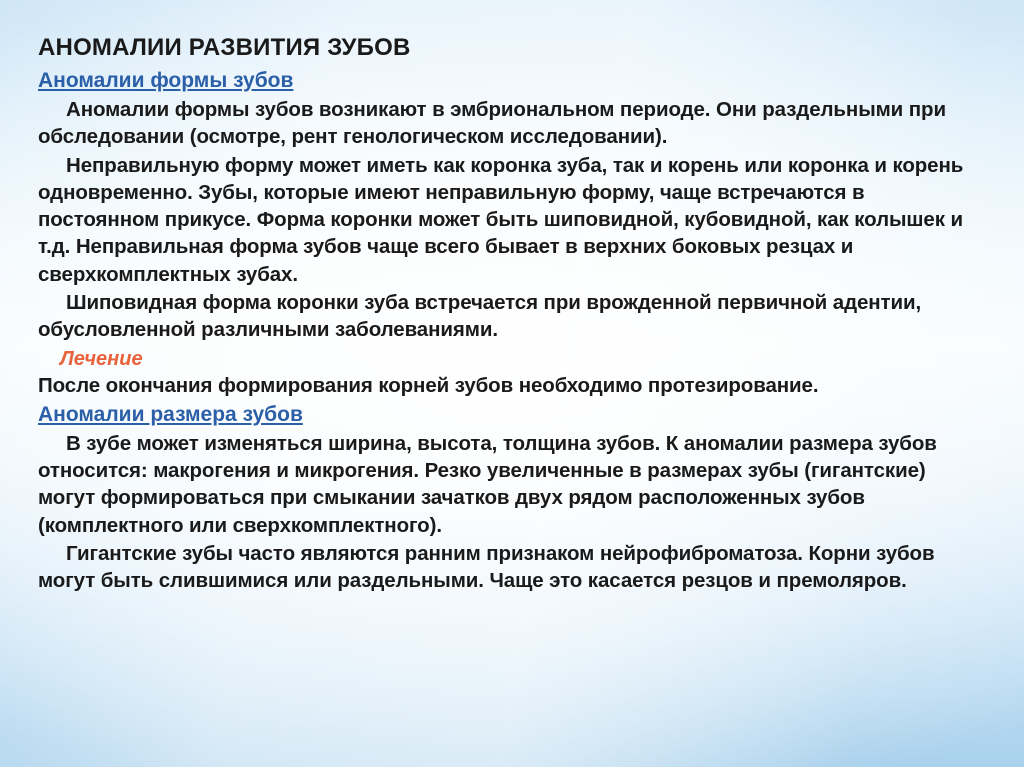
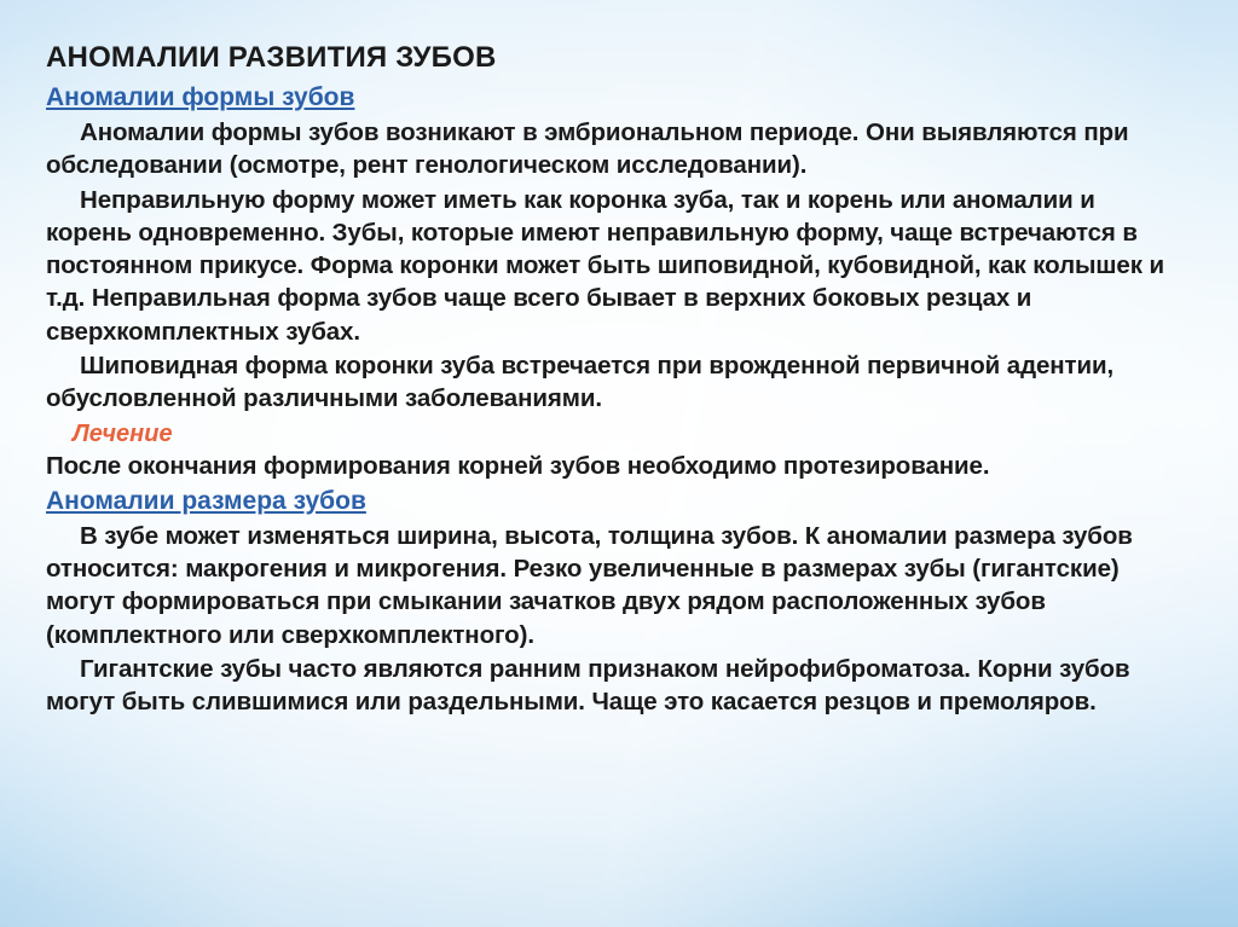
  АНОМАЛИИ РАЗВИТИЯ ЗУБОВ
  Аномалии формы зубов
- Аномалии формы зубов возникают в эмбриональном периоде. Они раздельными при обследовании (осмотре, рент генологическом исследовании).
+ Аномалии формы зубов возникают в эмбриональном периоде. Они выявляются при обследовании (осмотре, рент генологическом исследовании).
- Неправильную форму может иметь как коронка зуба, так и корень или коронка и корень одновременно. Зубы, которые имеют неправильную форму, чаще встречаются в постоянном прикусе. Форма коронки может быть шиповидной, кубовидной, как колышек и т.д. Неправильная форма зубов чаще всего бывает в верхних боковых резцах и сверхкомплектных зубах.
+ Неправильную форму может иметь как коронка зуба, так и корень или аномалии и корень одновременно. Зубы, которые имеют неправильную форму, чаще встречаются в постоянном прикусе. Форма коронки может быть шиповидной, кубовидной, как колышек и т.д. Неправильная форма зубов чаще всего бывает в верхних боковых резцах и сверхкомплектных зубах.
  Шиповидная форма коронки зуба встречается при врожденной первичной адентии, обусловленной различными заболеваниями.
  Лечение
  После окончания формирования корней зубов необходимо протезирование.
  Аномалии размера зубов
  В зубе может изменяться ширина, высота, толщина зубов. К аномалии размера зубов относится: макрогения и микрогения. Резко увеличенные в размерах зубы (гигантские) могут формироваться при смыкании зачатков двух рядом расположенных зубов (комплектного или сверхкомплектного).
  Гигантские зубы часто являются ранним признаком нейрофиброматоза. Корни зубов могут быть слившимися или раздельными. Чаще это касается резцов и премоляров.
